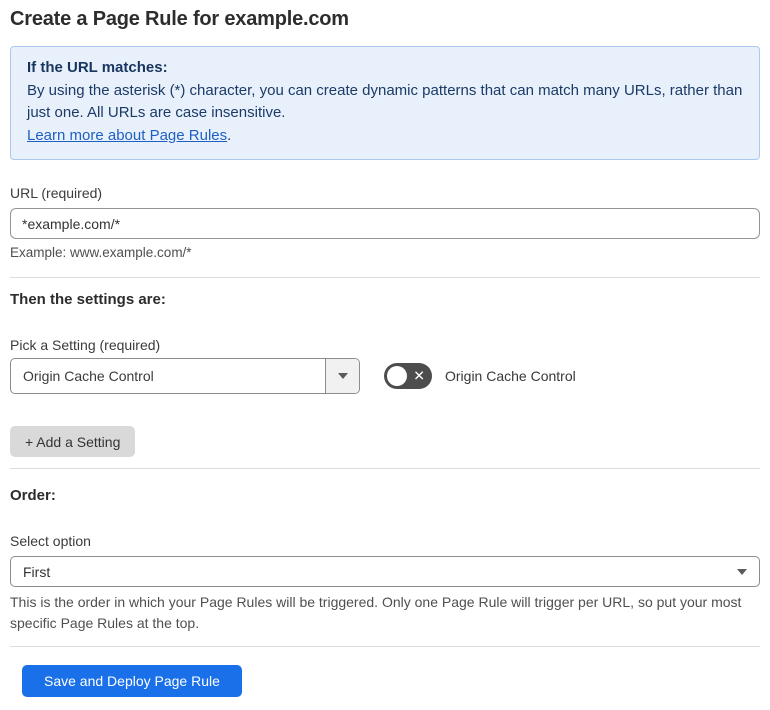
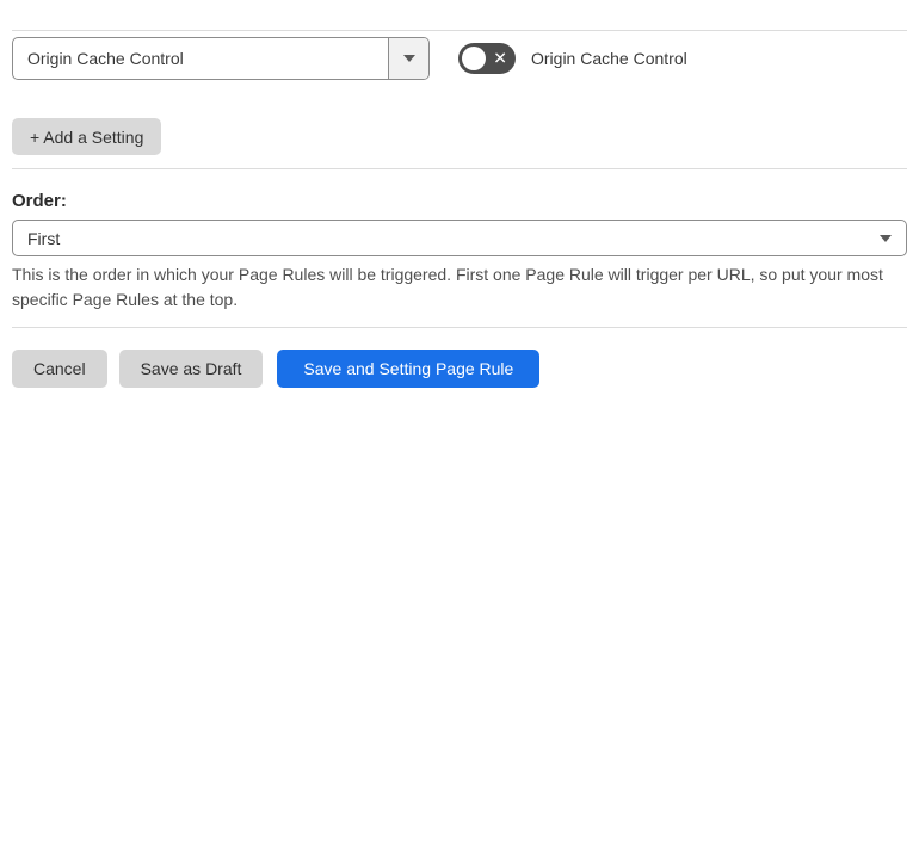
- Create a Page Rule for example.com
- If the URL matches:
- By using the asterisk (*) character, you can create dynamic patterns that can match many URLs, rather than just one. All URLs are case insensitive.
- Learn more about Page Rules.
- URL (required)
- *example.com/*
- Example: www.example.com/*
- Then the settings are:
- Pick a Setting (required)
  Origin Cache Control
  ✕
  Origin Cache Control
  + Add a Setting
  Order:
- Select option
  First
- This is the order in which your Page Rules will be triggered. Only one Page Rule will trigger per URL, so put your most specific Page Rules at the top.
+ This is the order in which your Page Rules will be triggered. First one Page Rule will trigger per URL, so put your most specific Page Rules at the top.
+ Cancel
+ Save as Draft
- Save and Deploy Page Rule
+ Save and Setting Page Rule
